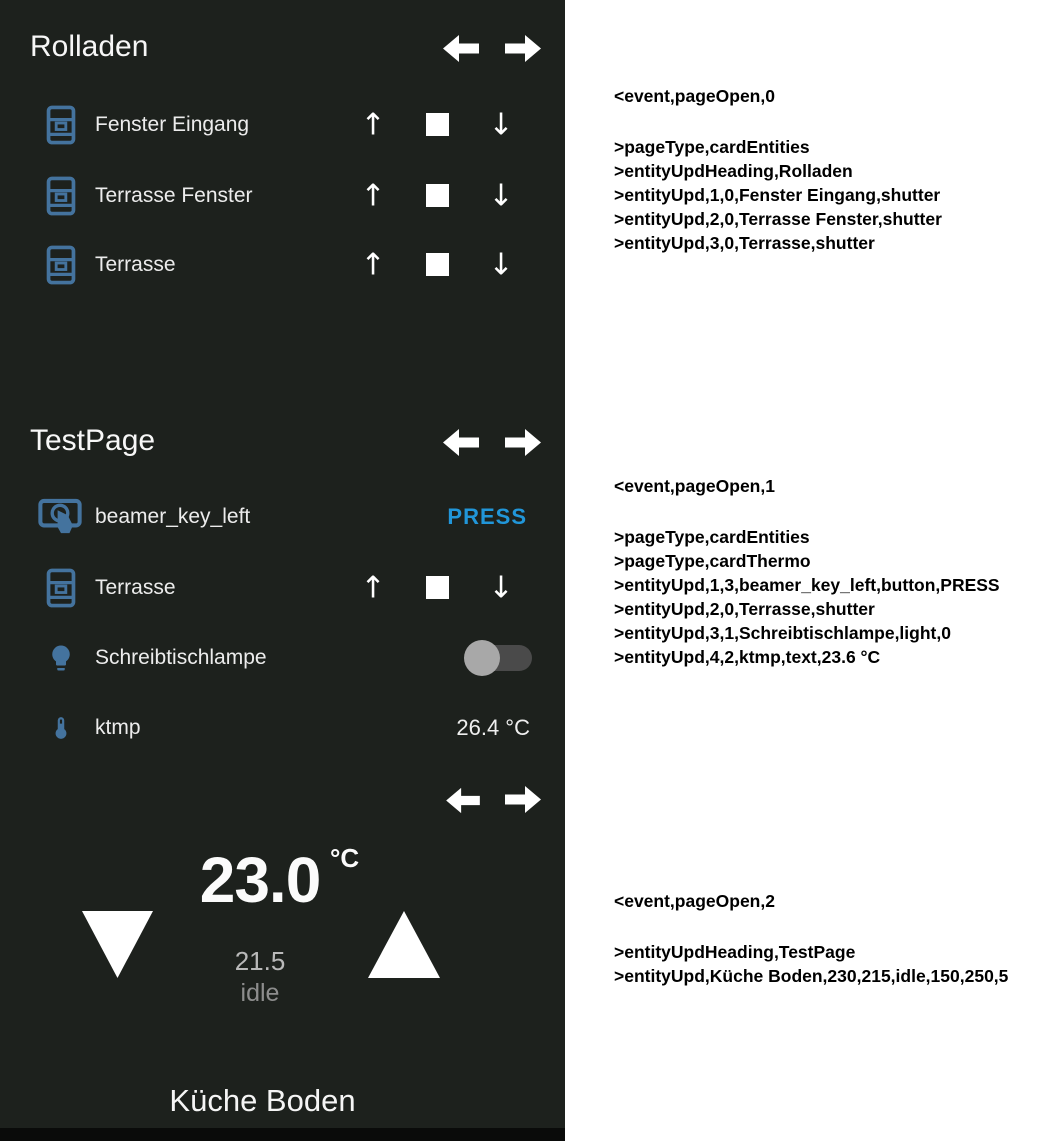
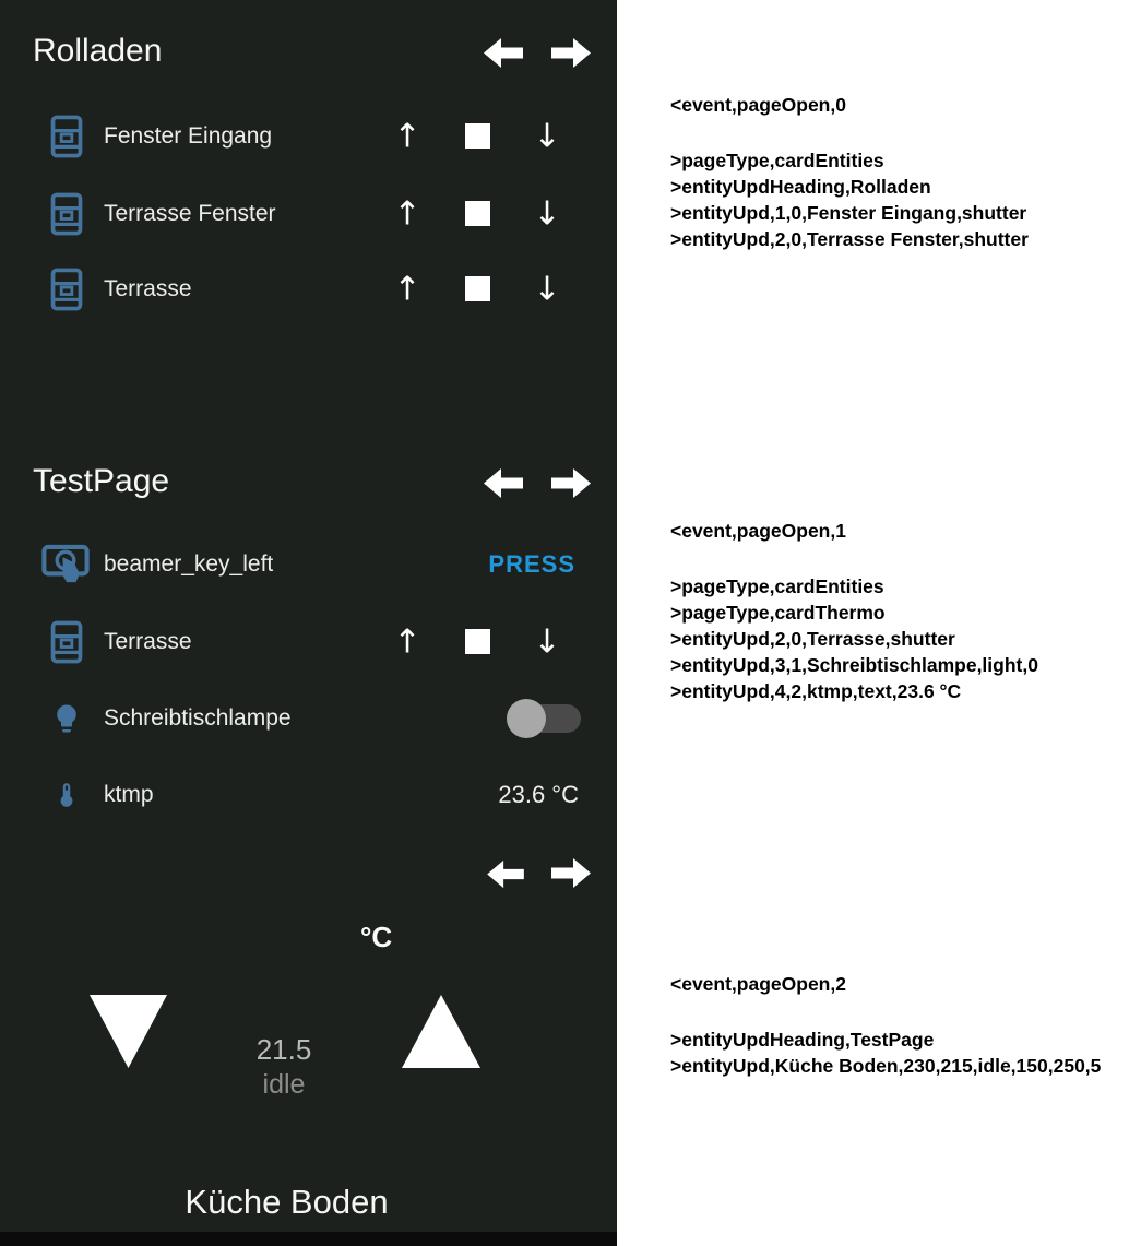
  Rolladen
  Fenster Eingang
  ↑
  ↓
  Terrasse Fenster
  ↑
  ↓
  Terrasse
  ↑
  ↓
  TestPage
  beamer_key_left
  PRESS
  Terrasse
  ↑
  ↓
  Schreibtischlampe
  ktmp
- 26.4 °C
+ 23.6 °C
- 23.0
  °C
  21.5
  idle
  Küche Boden
  <event,pageOpen,0
  >pageType,cardEntities
  >entityUpdHeading,Rolladen
  >entityUpd,1,0,Fenster Eingang,shutter
  >entityUpd,2,0,Terrasse Fenster,shutter
- >entityUpd,3,0,Terrasse,shutter
  <event,pageOpen,1
  >pageType,cardEntities
  >pageType,cardThermo
- >entityUpd,1,3,beamer_key_left,button,PRESS
  >entityUpd,2,0,Terrasse,shutter
  >entityUpd,3,1,Schreibtischlampe,light,0
  >entityUpd,4,2,ktmp,text,23.6 °C
  <event,pageOpen,2
  >entityUpdHeading,TestPage
  >entityUpd,Küche Boden,230,215,idle,150,250,5
